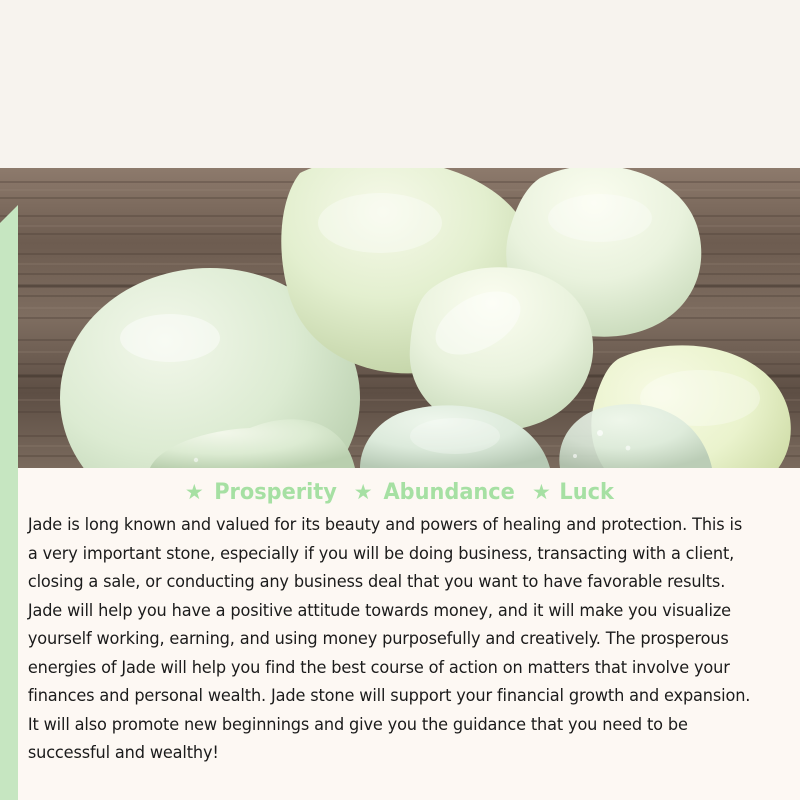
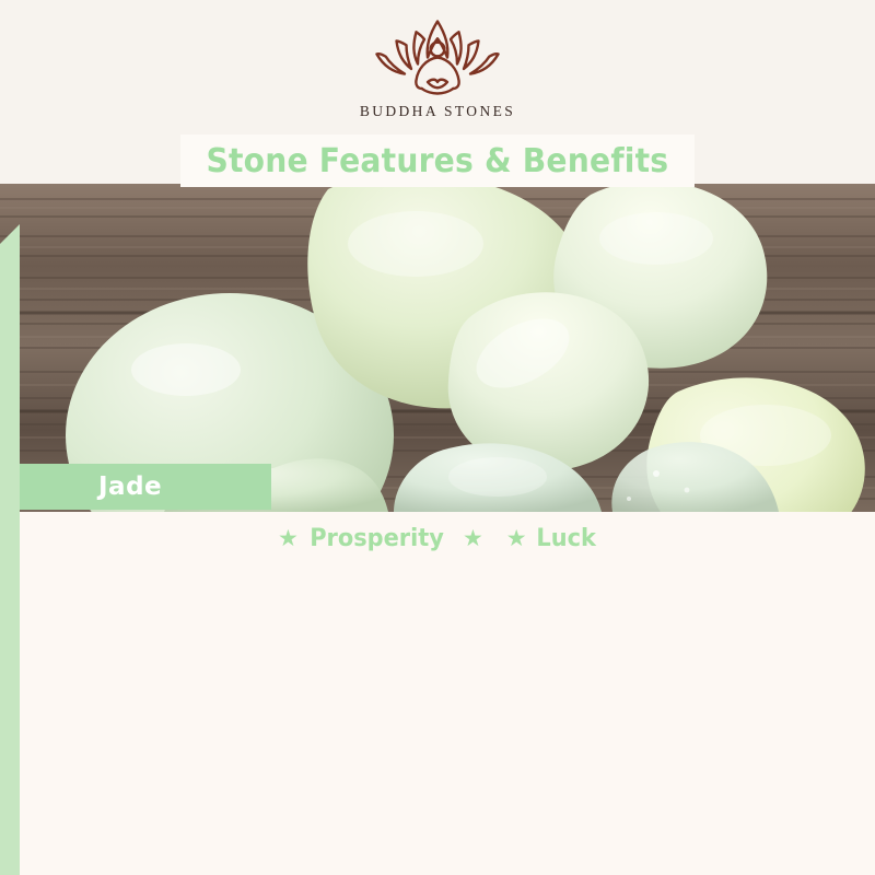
+ BUDDHA STONES
+ Stone Features & Benefits
+ Jade
  ★
  Prosperity
  ★
- Abundance
  ★
  Luck
- Jade is long known and valued for its beauty and powers of healing and protection. This is a very important stone, especially if you will be doing business, transacting with a client, closing a sale, or conducting any business deal that you want to have favorable results. Jade will help you have a positive attitude towards money, and it will make you visualize yourself working, earning, and using money purposefully and creatively. The prosperous energies of Jade will help you find the best course of action on matters that involve your finances and personal wealth. Jade stone will support your financial growth and expansion. It will also promote new beginnings and give you the guidance that you need to be successful and wealthy!
